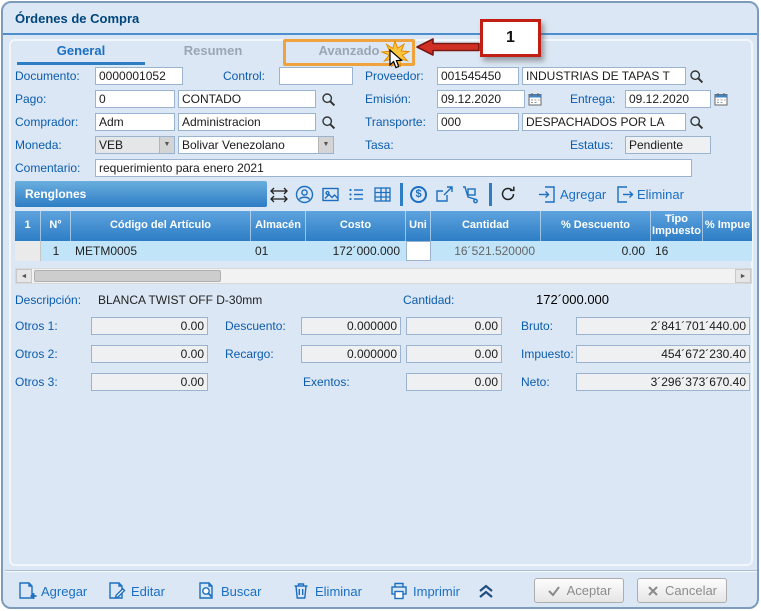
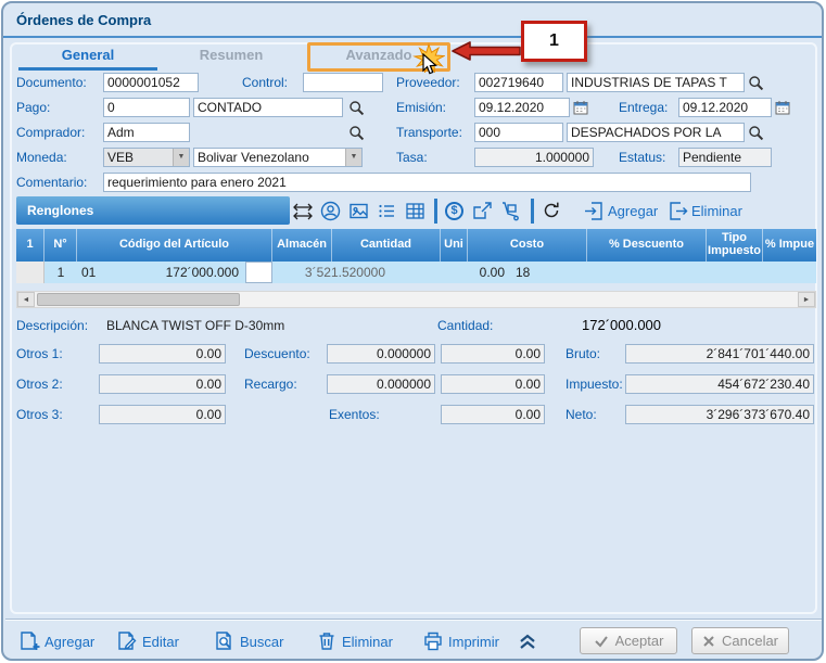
  Órdenes de Compra
  General
  Resumen
  Avanzado
  Documento:
  0000001052
  Control:
  Proveedor:
- 001545450
+ 002719640
  INDUSTRIAS DE TAPAS T
  Pago:
  0
  CONTADO
  Emisión:
  09.12.2020
  Entrega:
  09.12.2020
  Comprador:
  Adm
- Administracion
  Transporte:
  000
  DESPACHADOS POR LA
  Moneda:
  VEB
  Bolivar Venezolano
  Tasa:
+ 1.000000
  Estatus:
  Pendiente
  Comentario:
  requerimiento para enero 2021
  Renglones
  $
  Agregar
  Eliminar
  1
  N°
  Código del Artículo
  Almacén
- Costo
+ Cantidad
  Uni
- Cantidad
+ Costo
  % Descuento
  Tipo Impuesto
  % Impue
  1
- METM0005
  01
  172´000.000
- 16´521.520000
+ 3´521.520000
  0.00
- 16
+ 18
  Descripción:
  BLANCA TWIST OFF D-30mm
  Cantidad:
  172´000.000
  Otros 1:
  0.00
  Descuento:
  0.000000
  0.00
  Bruto:
  2´841´701´440.00
  Otros 2:
  0.00
  Recargo:
  0.000000
  0.00
  Impuesto:
  454´672´230.40
  Otros 3:
  0.00
  Exentos:
  0.00
  Neto:
  3´296´373´670.40
  Agregar
  Editar
  Buscar
  Eliminar
  Imprimir
  Aceptar
  Cancelar
  1
